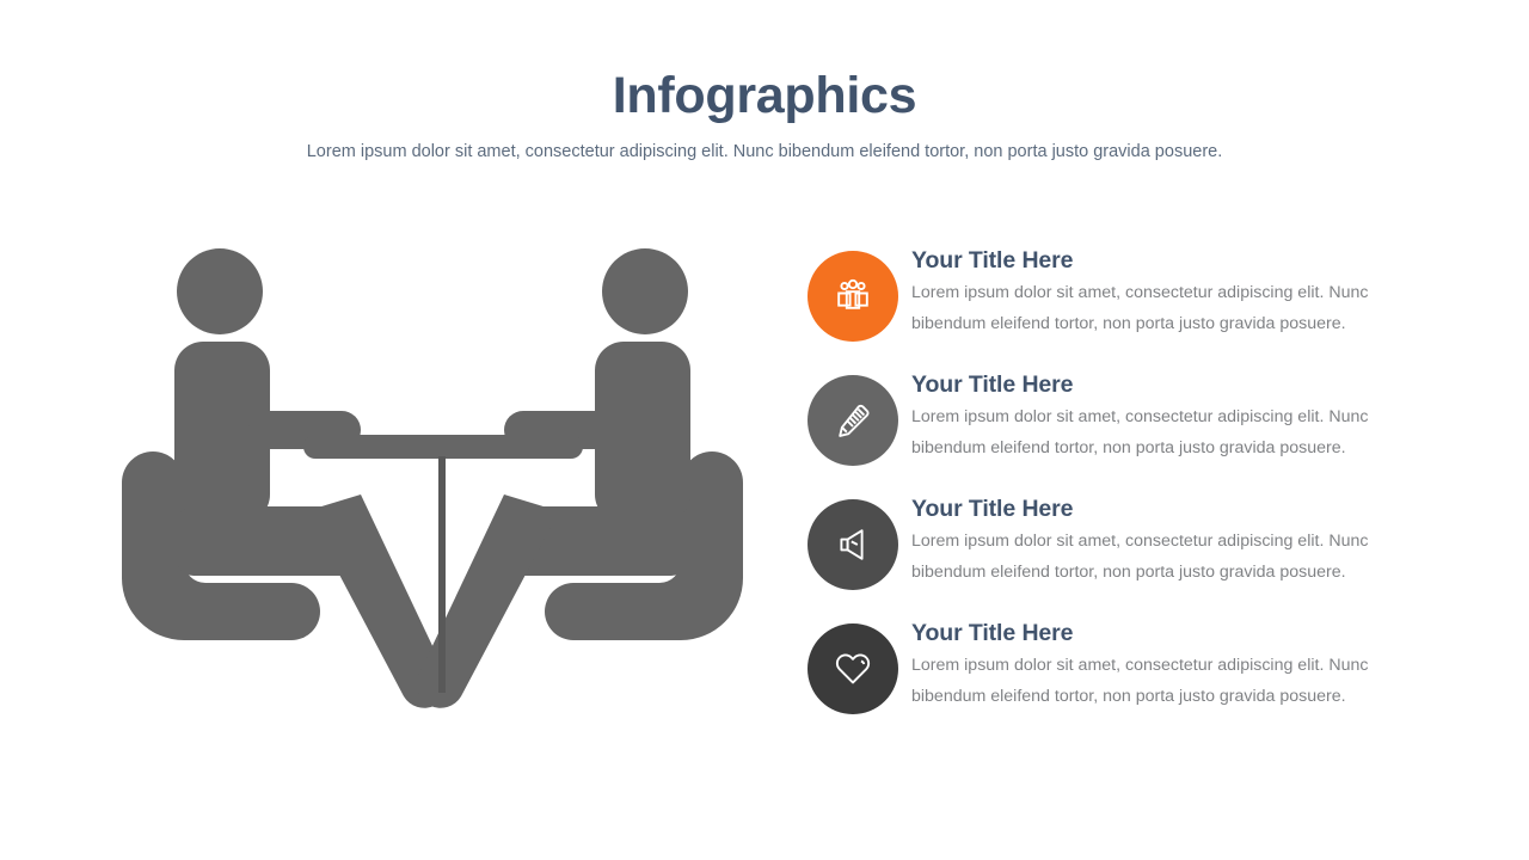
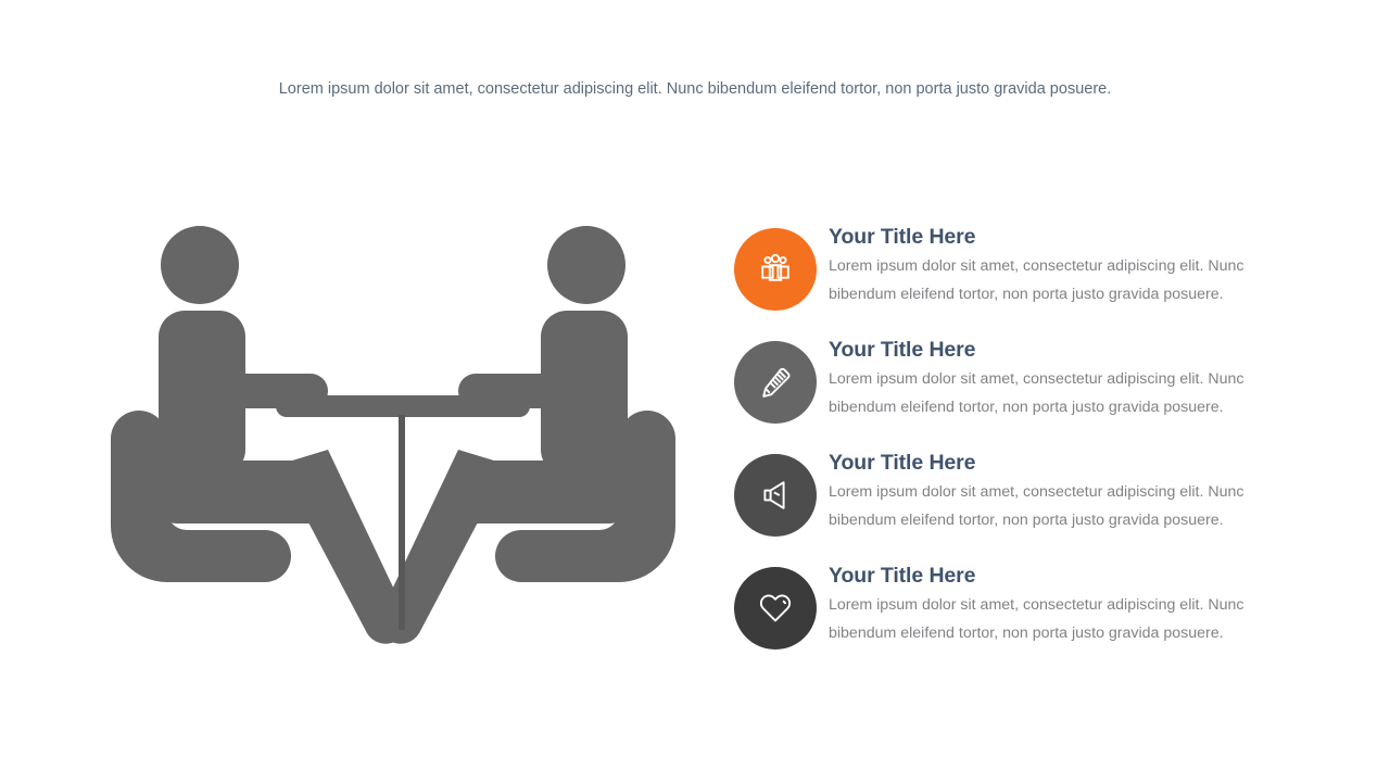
- Infographics
  Lorem ipsum dolor sit amet, consectetur adipiscing elit. Nunc bibendum eleifend tortor, non porta justo gravida posuere.
  Your Title Here
  Lorem ipsum dolor sit amet, consectetur adipiscing elit. Nunc bibendum eleifend tortor, non porta justo gravida posuere.
  Your Title Here
  Lorem ipsum dolor sit amet, consectetur adipiscing elit. Nunc bibendum eleifend tortor, non porta justo gravida posuere.
  Your Title Here
  Lorem ipsum dolor sit amet, consectetur adipiscing elit. Nunc bibendum eleifend tortor, non porta justo gravida posuere.
  Your Title Here
  Lorem ipsum dolor sit amet, consectetur adipiscing elit. Nunc bibendum eleifend tortor, non porta justo gravida posuere.
